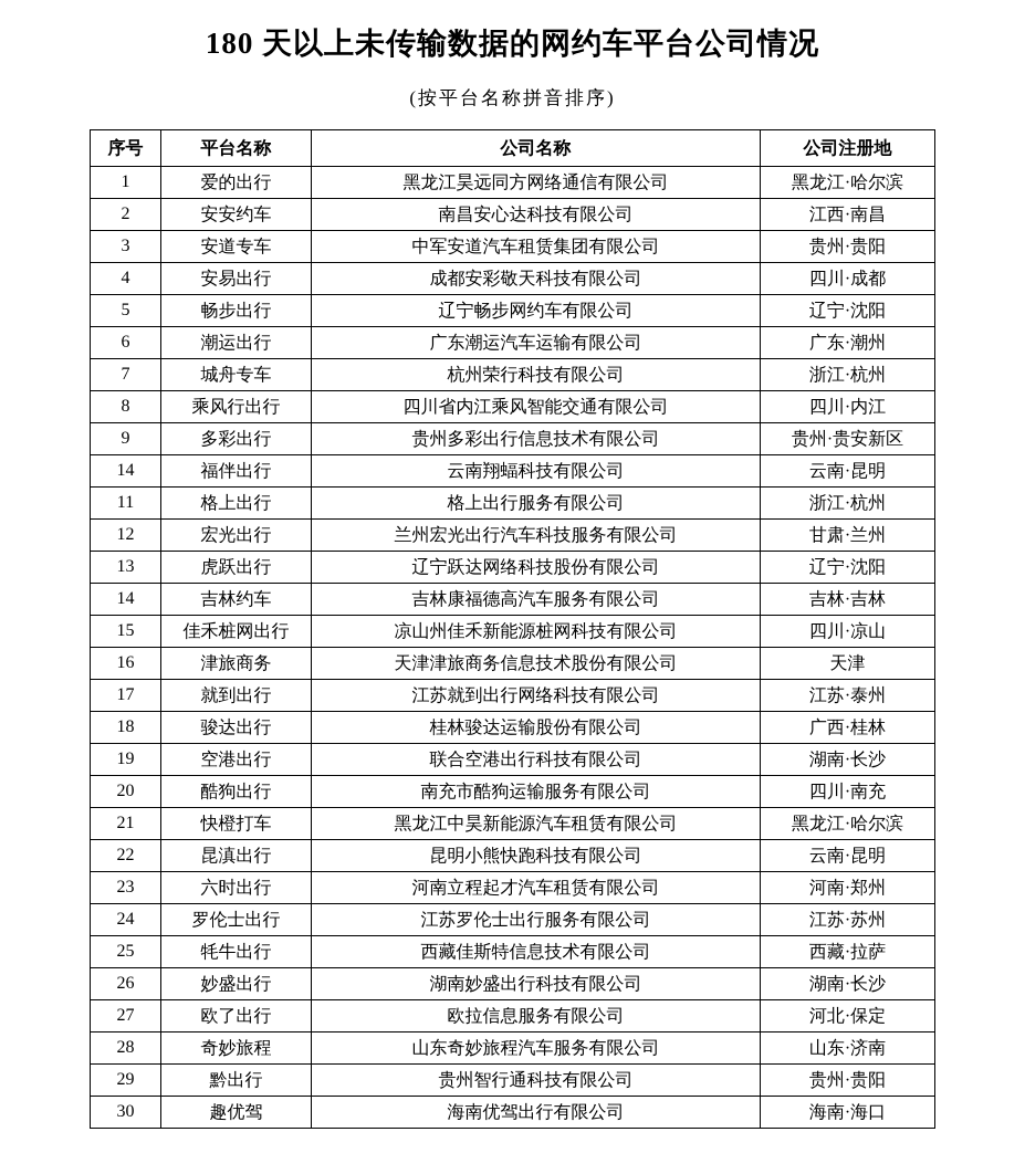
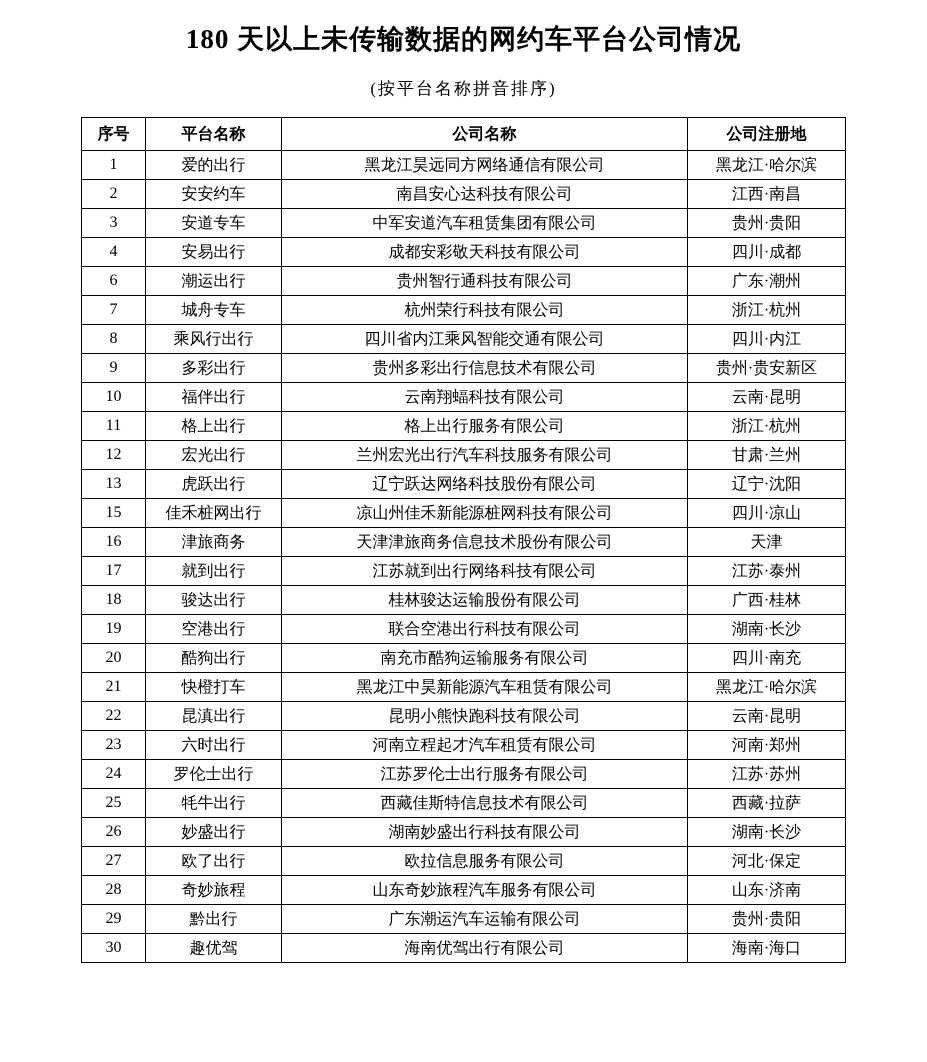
  180 天以上未传输数据的网约车平台公司情况
  (按平台名称拼音排序)
  序号	平台名称	公司名称	公司注册地
  1	爱的出行	黑龙江昊远同方网络通信有限公司	黑龙江·哈尔滨
  2	安安约车	南昌安心达科技有限公司	江西·南昌
  3	安道专车	中军安道汽车租赁集团有限公司	贵州·贵阳
  4	安易出行	成都安彩敬天科技有限公司	四川·成都
- 5	畅步出行	辽宁畅步网约车有限公司	辽宁·沈阳
- 6	潮运出行	广东潮运汽车运输有限公司	广东·潮州
+ 6	潮运出行	贵州智行通科技有限公司	广东·潮州
  7	城舟专车	杭州荣行科技有限公司	浙江·杭州
  8	乘风行出行	四川省内江乘风智能交通有限公司	四川·内江
  9	多彩出行	贵州多彩出行信息技术有限公司	贵州·贵安新区
- 14	福伴出行	云南翔蝠科技有限公司	云南·昆明
+ 10	福伴出行	云南翔蝠科技有限公司	云南·昆明
  11	格上出行	格上出行服务有限公司	浙江·杭州
  12	宏光出行	兰州宏光出行汽车科技服务有限公司	甘肃·兰州
  13	虎跃出行	辽宁跃达网络科技股份有限公司	辽宁·沈阳
- 14	吉林约车	吉林康福德高汽车服务有限公司	吉林·吉林
  15	佳禾桩网出行	凉山州佳禾新能源桩网科技有限公司	四川·凉山
  16	津旅商务	天津津旅商务信息技术股份有限公司	天津
  17	就到出行	江苏就到出行网络科技有限公司	江苏·泰州
  18	骏达出行	桂林骏达运输股份有限公司	广西·桂林
  19	空港出行	联合空港出行科技有限公司	湖南·长沙
  20	酷狗出行	南充市酷狗运输服务有限公司	四川·南充
  21	快橙打车	黑龙江中昊新能源汽车租赁有限公司	黑龙江·哈尔滨
  22	昆滇出行	昆明小熊快跑科技有限公司	云南·昆明
  23	六时出行	河南立程起才汽车租赁有限公司	河南·郑州
  24	罗伦士出行	江苏罗伦士出行服务有限公司	江苏·苏州
  25	牦牛出行	西藏佳斯特信息技术有限公司	西藏·拉萨
  26	妙盛出行	湖南妙盛出行科技有限公司	湖南·长沙
  27	欧了出行	欧拉信息服务有限公司	河北·保定
  28	奇妙旅程	山东奇妙旅程汽车服务有限公司	山东·济南
- 29	黔出行	贵州智行通科技有限公司	贵州·贵阳
+ 29	黔出行	广东潮运汽车运输有限公司	贵州·贵阳
  30	趣优驾	海南优驾出行有限公司	海南·海口
